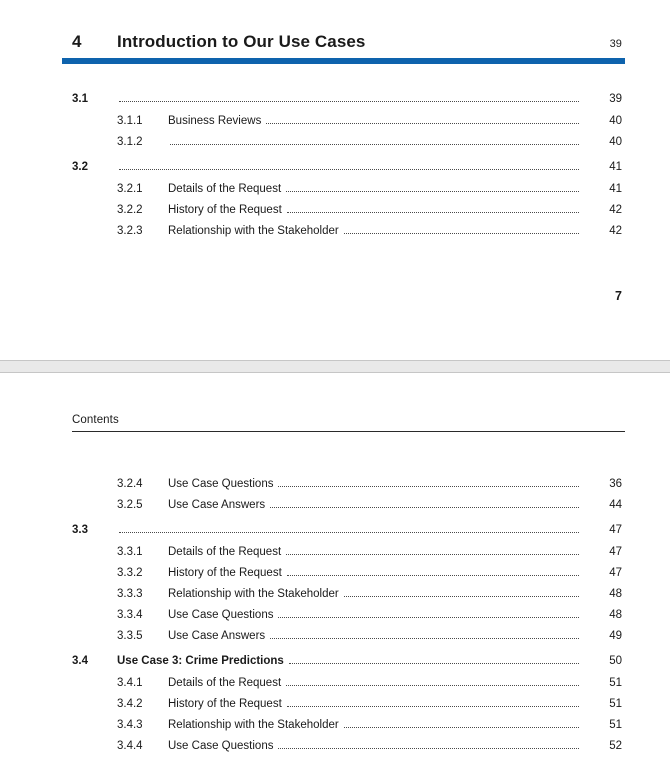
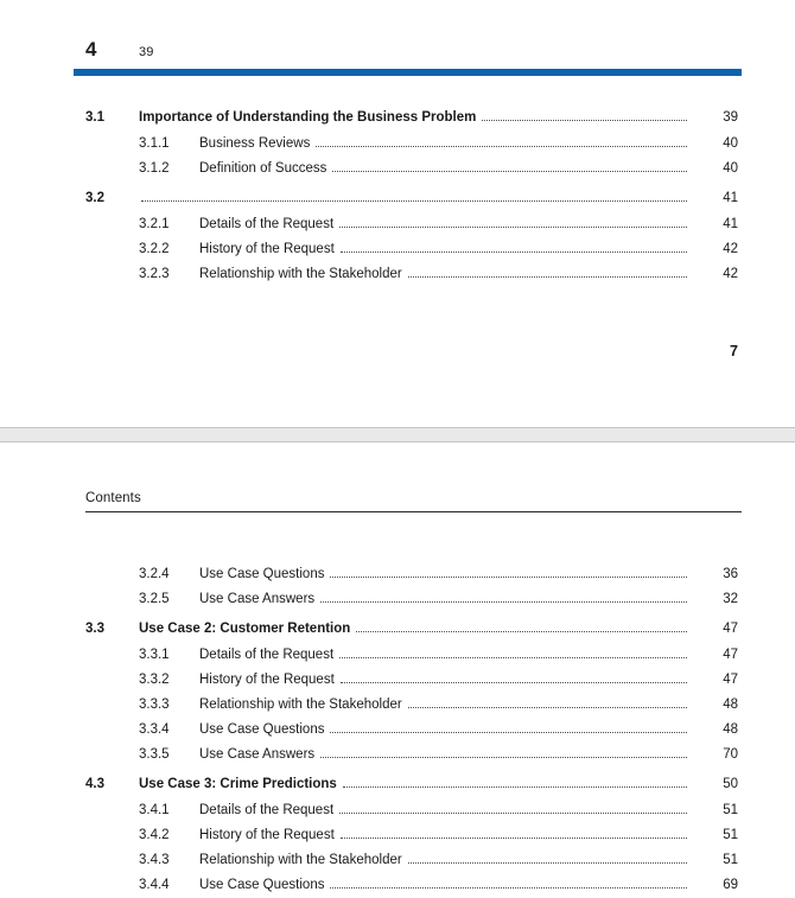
  4
- Introduction to Our Use Cases
  39
  3.1
+ Importance of Understanding the Business Problem
  39
  3.1.1
  Business Reviews
  40
  3.1.2
+ Definition of Success
  40
  3.2
  41
  3.2.1
  Details of the Request
  41
  3.2.2
  History of the Request
  42
  3.2.3
  Relationship with the Stakeholder
  42
  7
  Contents
  3.2.4
  Use Case Questions
  36
  3.2.5
  Use Case Answers
- 44
+ 32
  3.3
+ Use Case 2: Customer Retention
  47
  3.3.1
  Details of the Request
  47
  3.3.2
  History of the Request
  47
  3.3.3
  Relationship with the Stakeholder
  48
  3.3.4
  Use Case Questions
  48
  3.3.5
  Use Case Answers
- 49
+ 70
- 3.4
+ 4.3
  Use Case 3: Crime Predictions
  50
  3.4.1
  Details of the Request
  51
  3.4.2
  History of the Request
  51
  3.4.3
  Relationship with the Stakeholder
  51
  3.4.4
  Use Case Questions
- 52
+ 69
